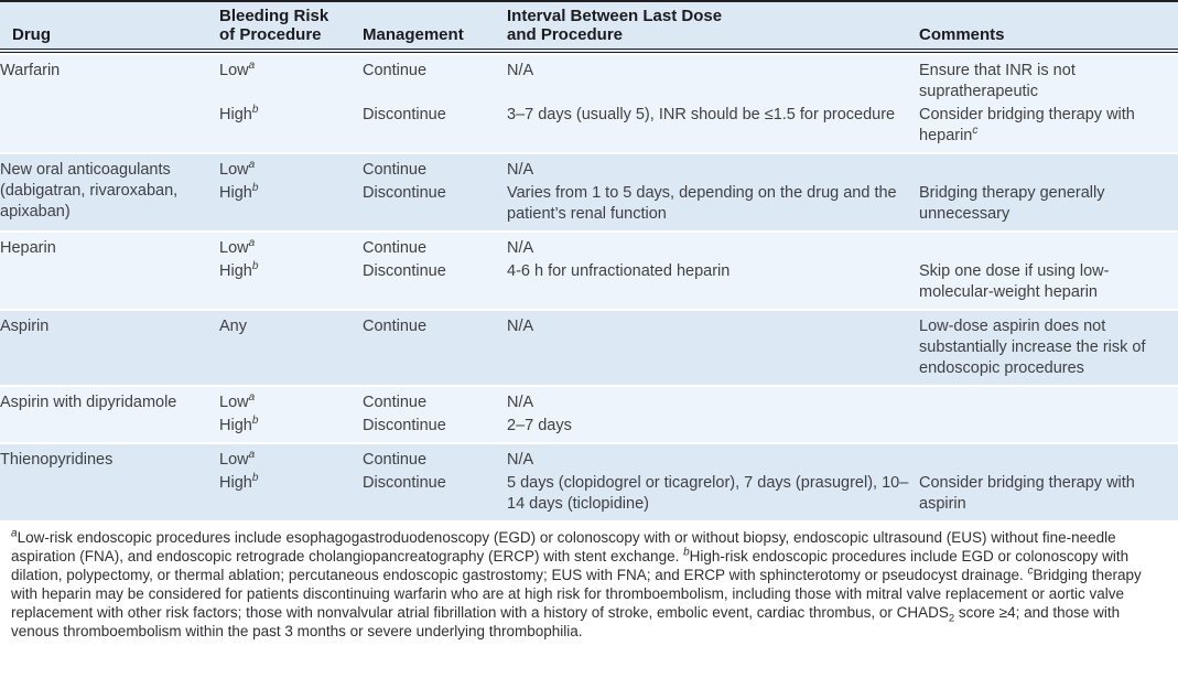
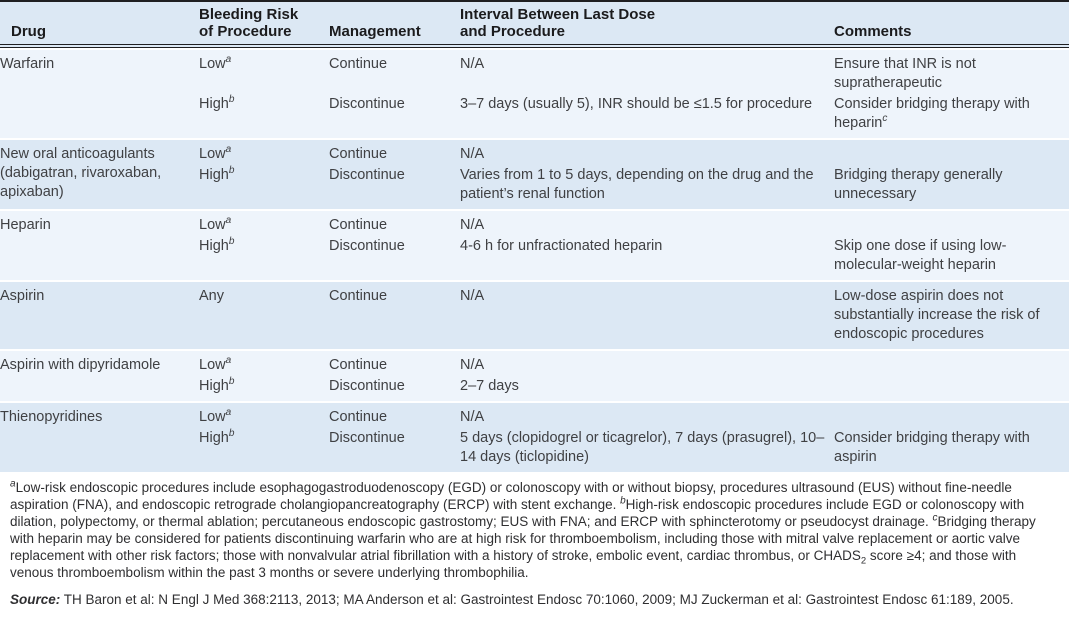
  Drug
  Bleeding Risk
  of Procedure
  Management
  Interval Between Last Dose
  and Procedure
  Comments
  Warfarin
  Lowa
  Continue
  N/A
  Ensure that INR is not supratherapeutic
  Highb
  Discontinue
  3–7 days (usually 5), INR should be ≤1.5 for procedure
  Consider bridging therapy with heparinc
  New oral anticoagulants (dabigatran, rivaroxaban, apixaban)
  Lowa
  Continue
  N/A
  Highb
  Discontinue
  Varies from 1 to 5 days, depending on the drug and the patient’s renal function
  Bridging therapy generally unnecessary
  Heparin
  Lowa
  Continue
  N/A
  Highb
  Discontinue
  4-6 h for unfractionated heparin
  Skip one dose if using low-molecular-weight heparin
  Aspirin
  Any
  Continue
  N/A
  Low-dose aspirin does not substantially increase the risk of endoscopic procedures
  Aspirin with dipyridamole
  Lowa
  Continue
  N/A
  Highb
  Discontinue
  2–7 days
  Thienopyridines
  Lowa
  Continue
  N/A
  Highb
  Discontinue
  5 days (clopidogrel or ticagrelor), 7 days (prasugrel), 10–14 days (ticlopidine)
  Consider bridging therapy with aspirin
- aLow-risk endoscopic procedures include esophagogastroduodenoscopy (EGD) or colonoscopy with or without biopsy, endoscopic ultrasound (EUS) without fine-needle aspiration (FNA), and endoscopic retrograde cholangiopancreatography (ERCP) with stent exchange. bHigh-risk endoscopic procedures include EGD or colonoscopy with dilation, polypectomy, or thermal ablation; percutaneous endoscopic gastrostomy; EUS with FNA; and ERCP with sphincterotomy or pseudocyst drainage. cBridging therapy with heparin may be considered for patients discontinuing warfarin who are at high risk for thromboembolism, including those with mitral valve replacement or aortic valve replacement with other risk factors; those with nonvalvular atrial fibrillation with a history of stroke, embolic event, cardiac thrombus, or CHADS2 score ≥4; and those with venous thromboembolism within the past 3 months or severe underlying thrombophilia.
+ aLow-risk endoscopic procedures include esophagogastroduodenoscopy (EGD) or colonoscopy with or without biopsy, procedures ultrasound (EUS) without fine-needle aspiration (FNA), and endoscopic retrograde cholangiopancreatography (ERCP) with stent exchange. bHigh-risk endoscopic procedures include EGD or colonoscopy with dilation, polypectomy, or thermal ablation; percutaneous endoscopic gastrostomy; EUS with FNA; and ERCP with sphincterotomy or pseudocyst drainage. cBridging therapy with heparin may be considered for patients discontinuing warfarin who are at high risk for thromboembolism, including those with mitral valve replacement or aortic valve replacement with other risk factors; those with nonvalvular atrial fibrillation with a history of stroke, embolic event, cardiac thrombus, or CHADS2 score ≥4; and those with venous thromboembolism within the past 3 months or severe underlying thrombophilia.
+ Source: TH Baron et al: N Engl J Med 368:2113, 2013; MA Anderson et al: Gastrointest Endosc 70:1060, 2009; MJ Zuckerman et al: Gastrointest Endosc 61:189, 2005.
